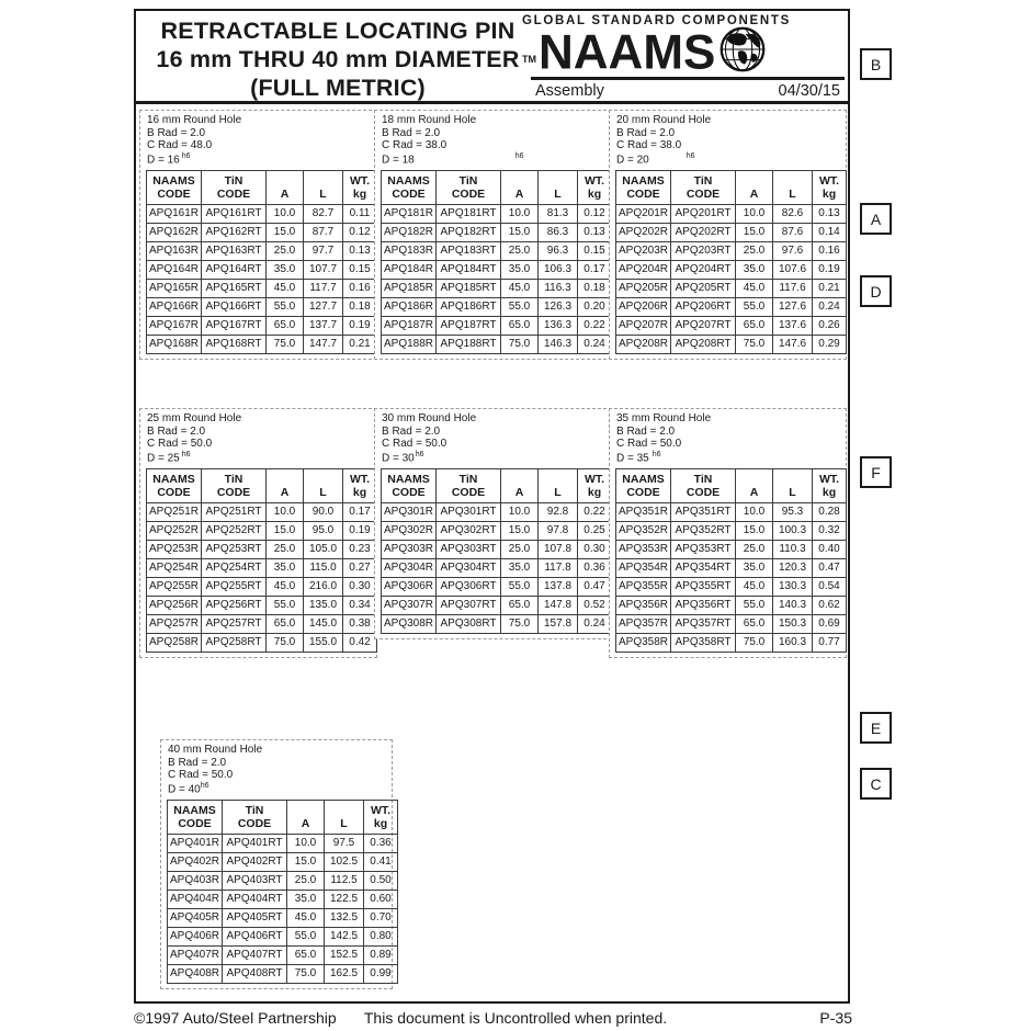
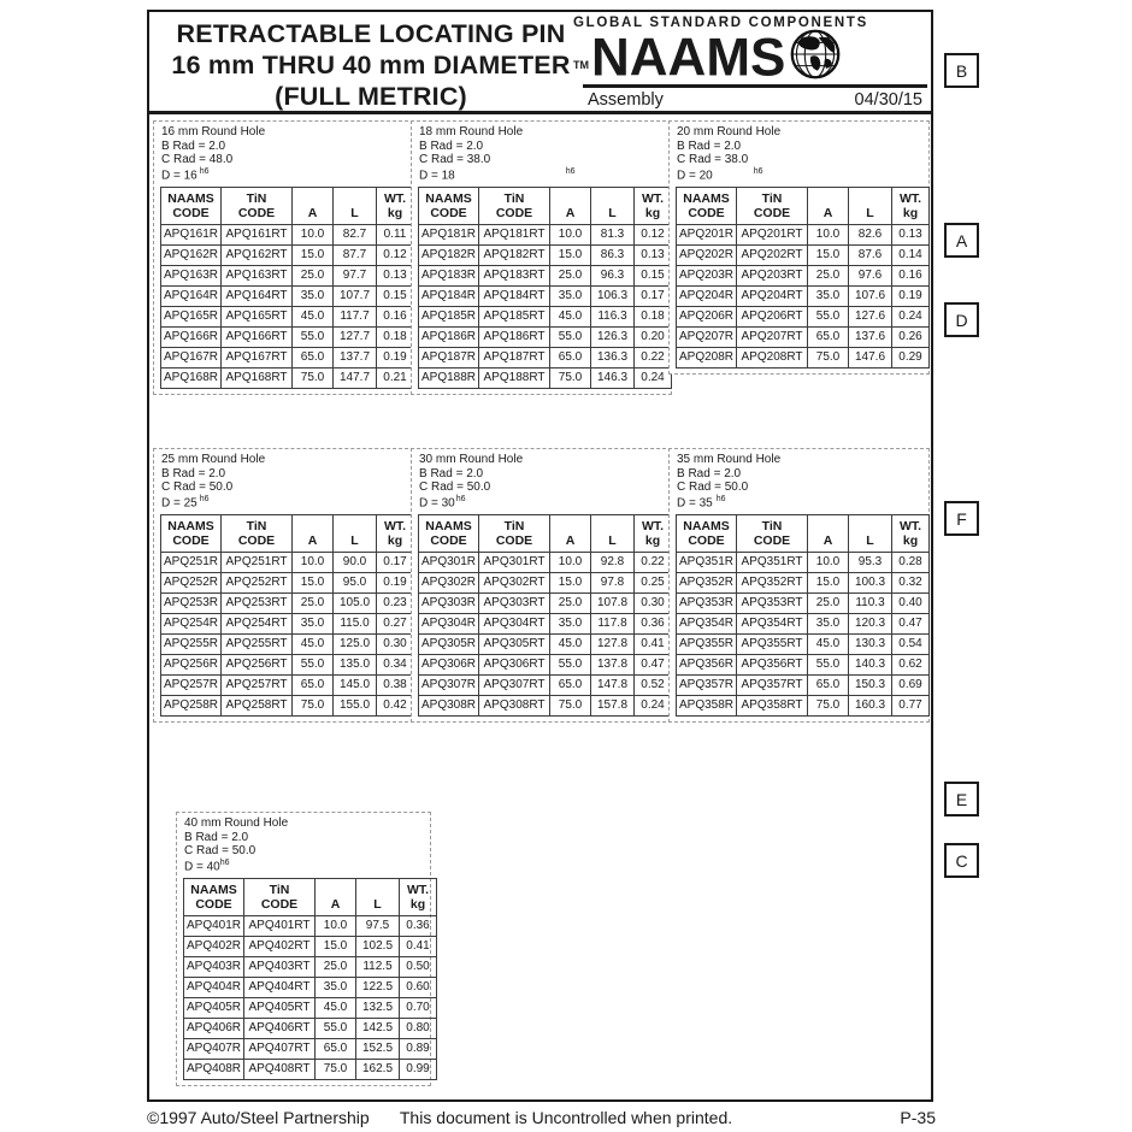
  RETRACTABLE LOCATING PIN
  16 mm THRU 40 mm DIAMETER
  (FULL METRIC)
  GLOBAL STANDARD COMPONENTS
  TM
  NAAMS
  Assembly
  04/30/15
  B
  A
  D
  F
  E
  C
  16 mm Round Hole
  B Rad = 2.0
  C Rad = 48.0
  NAAMS CODE	TiN CODE	A	L	WT. kg
  APQ161R	APQ161RT	10.0	82.7	0.11
  APQ162R	APQ162RT	15.0	87.7	0.12
  APQ163R	APQ163RT	25.0	97.7	0.13
  APQ164R	APQ164RT	35.0	107.7	0.15
  APQ165R	APQ165RT	45.0	117.7	0.16
  APQ166R	APQ166RT	55.0	127.7	0.18
  APQ167R	APQ167RT	65.0	137.7	0.19
  APQ168R	APQ168RT	75.0	147.7	0.21
  18 mm Round Hole
  B Rad = 2.0
  C Rad = 38.0
  NAAMS CODE	TiN CODE	A	L	WT. kg
  APQ181R	APQ181RT	10.0	81.3	0.12
  APQ182R	APQ182RT	15.0	86.3	0.13
  APQ183R	APQ183RT	25.0	96.3	0.15
  APQ184R	APQ184RT	35.0	106.3	0.17
  APQ185R	APQ185RT	45.0	116.3	0.18
  APQ186R	APQ186RT	55.0	126.3	0.20
  APQ187R	APQ187RT	65.0	136.3	0.22
  APQ188R	APQ188RT	75.0	146.3	0.24
  20 mm Round Hole
  B Rad = 2.0
  C Rad = 38.0
  NAAMS CODE	TiN CODE	A	L	WT. kg
  APQ201R	APQ201RT	10.0	82.6	0.13
  APQ202R	APQ202RT	15.0	87.6	0.14
  APQ203R	APQ203RT	25.0	97.6	0.16
  APQ204R	APQ204RT	35.0	107.6	0.19
- APQ205R	APQ205RT	45.0	117.6	0.21
  APQ206R	APQ206RT	55.0	127.6	0.24
  APQ207R	APQ207RT	65.0	137.6	0.26
  APQ208R	APQ208RT	75.0	147.6	0.29
  25 mm Round Hole
  B Rad = 2.0
  C Rad = 50.0
  NAAMS CODE	TiN CODE	A	L	WT. kg
  APQ251R	APQ251RT	10.0	90.0	0.17
  APQ252R	APQ252RT	15.0	95.0	0.19
  APQ253R	APQ253RT	25.0	105.0	0.23
  APQ254R	APQ254RT	35.0	115.0	0.27
- APQ255R	APQ255RT	45.0	216.0	0.30
+ APQ255R	APQ255RT	45.0	125.0	0.30
  APQ256R	APQ256RT	55.0	135.0	0.34
  APQ257R	APQ257RT	65.0	145.0	0.38
  APQ258R	APQ258RT	75.0	155.0	0.42
  30 mm Round Hole
  B Rad = 2.0
  C Rad = 50.0
  NAAMS CODE	TiN CODE	A	L	WT. kg
  APQ301R	APQ301RT	10.0	92.8	0.22
  APQ302R	APQ302RT	15.0	97.8	0.25
  APQ303R	APQ303RT	25.0	107.8	0.30
  APQ304R	APQ304RT	35.0	117.8	0.36
+ APQ305R	APQ305RT	45.0	127.8	0.41
  APQ306R	APQ306RT	55.0	137.8	0.47
  APQ307R	APQ307RT	65.0	147.8	0.52
  APQ308R	APQ308RT	75.0	157.8	0.24
  35 mm Round Hole
  B Rad = 2.0
  C Rad = 50.0
  NAAMS CODE	TiN CODE	A	L	WT. kg
  APQ351R	APQ351RT	10.0	95.3	0.28
  APQ352R	APQ352RT	15.0	100.3	0.32
  APQ353R	APQ353RT	25.0	110.3	0.40
  APQ354R	APQ354RT	35.0	120.3	0.47
  APQ355R	APQ355RT	45.0	130.3	0.54
  APQ356R	APQ356RT	55.0	140.3	0.62
  APQ357R	APQ357RT	65.0	150.3	0.69
  APQ358R	APQ358RT	75.0	160.3	0.77
  40 mm Round Hole
  B Rad = 2.0
  C Rad = 50.0
  NAAMS CODE	TiN CODE	A	L	WT. kg
  APQ401R	APQ401RT	10.0	97.5	0.36
  APQ402R	APQ402RT	15.0	102.5	0.41
  APQ403R	APQ403RT	25.0	112.5	0.50
  APQ404R	APQ404RT	35.0	122.5	0.60
  APQ405R	APQ405RT	45.0	132.5	0.70
  APQ406R	APQ406RT	55.0	142.5	0.80
  APQ407R	APQ407RT	65.0	152.5	0.89
  APQ408R	APQ408RT	75.0	162.5	0.99
  ©1997 Auto/Steel Partnership
  This document is Uncontrolled when printed.
  P-35
